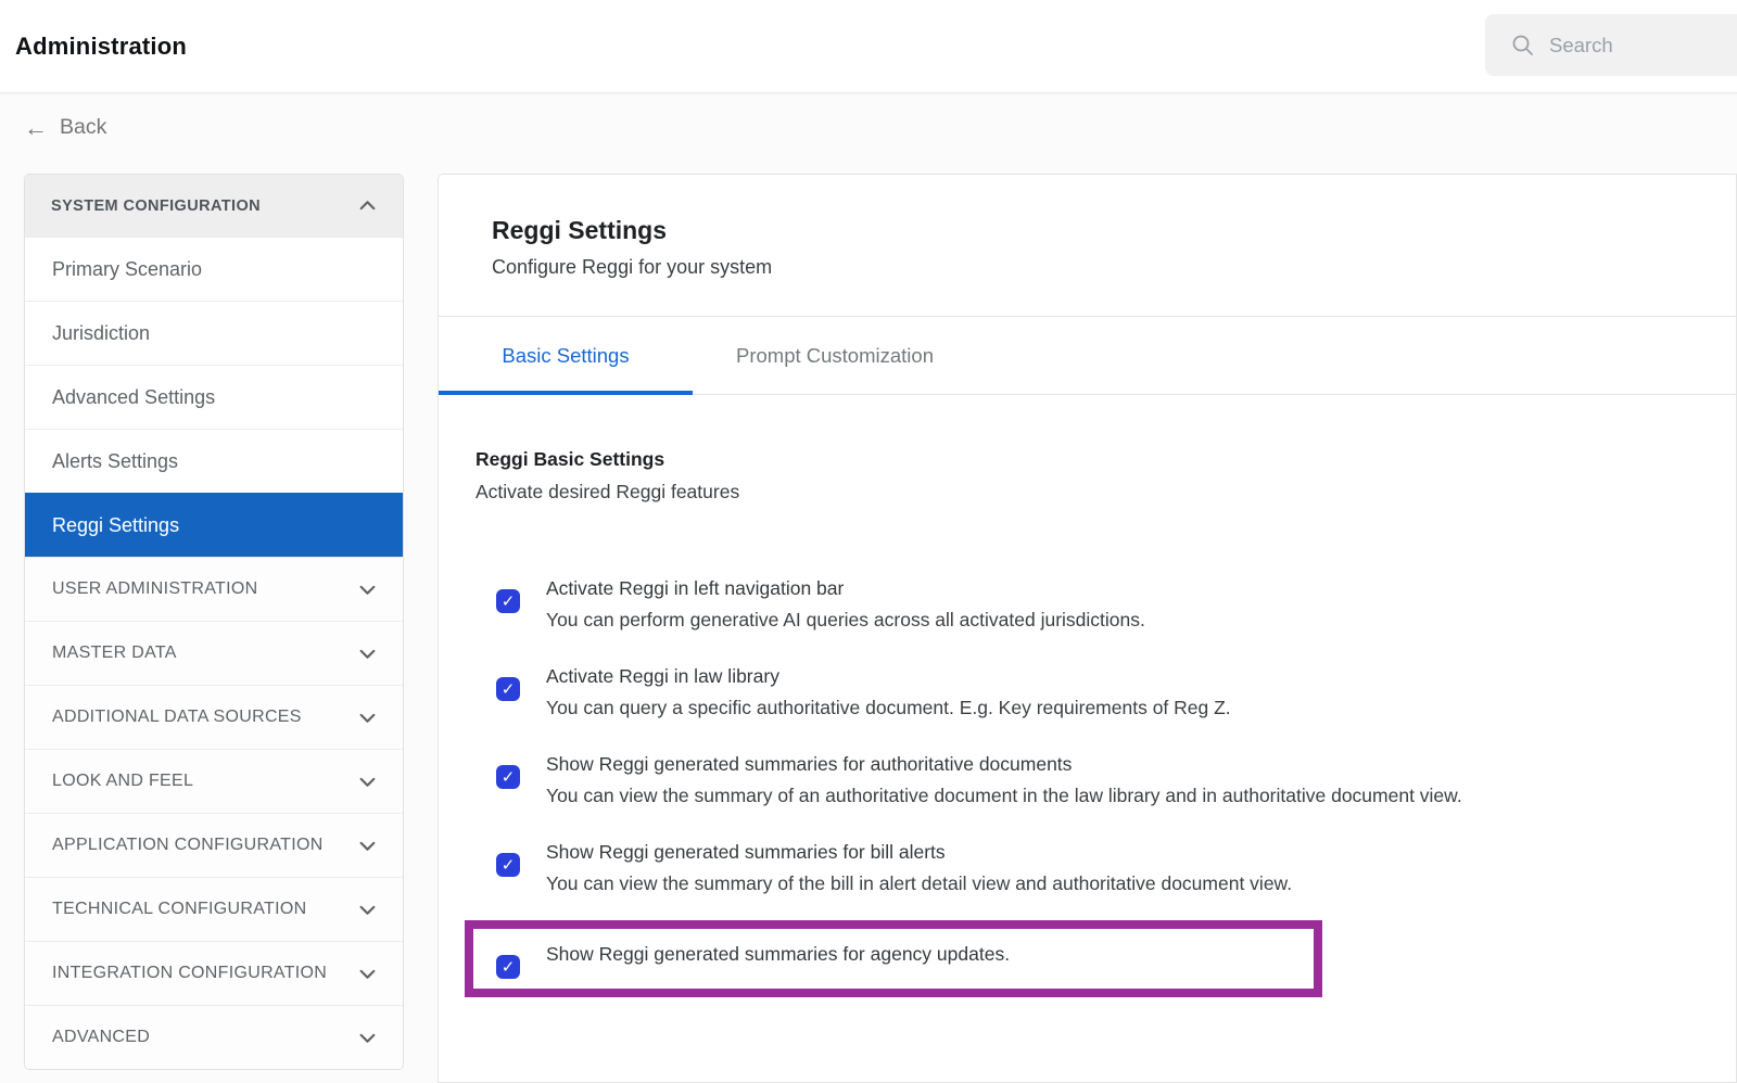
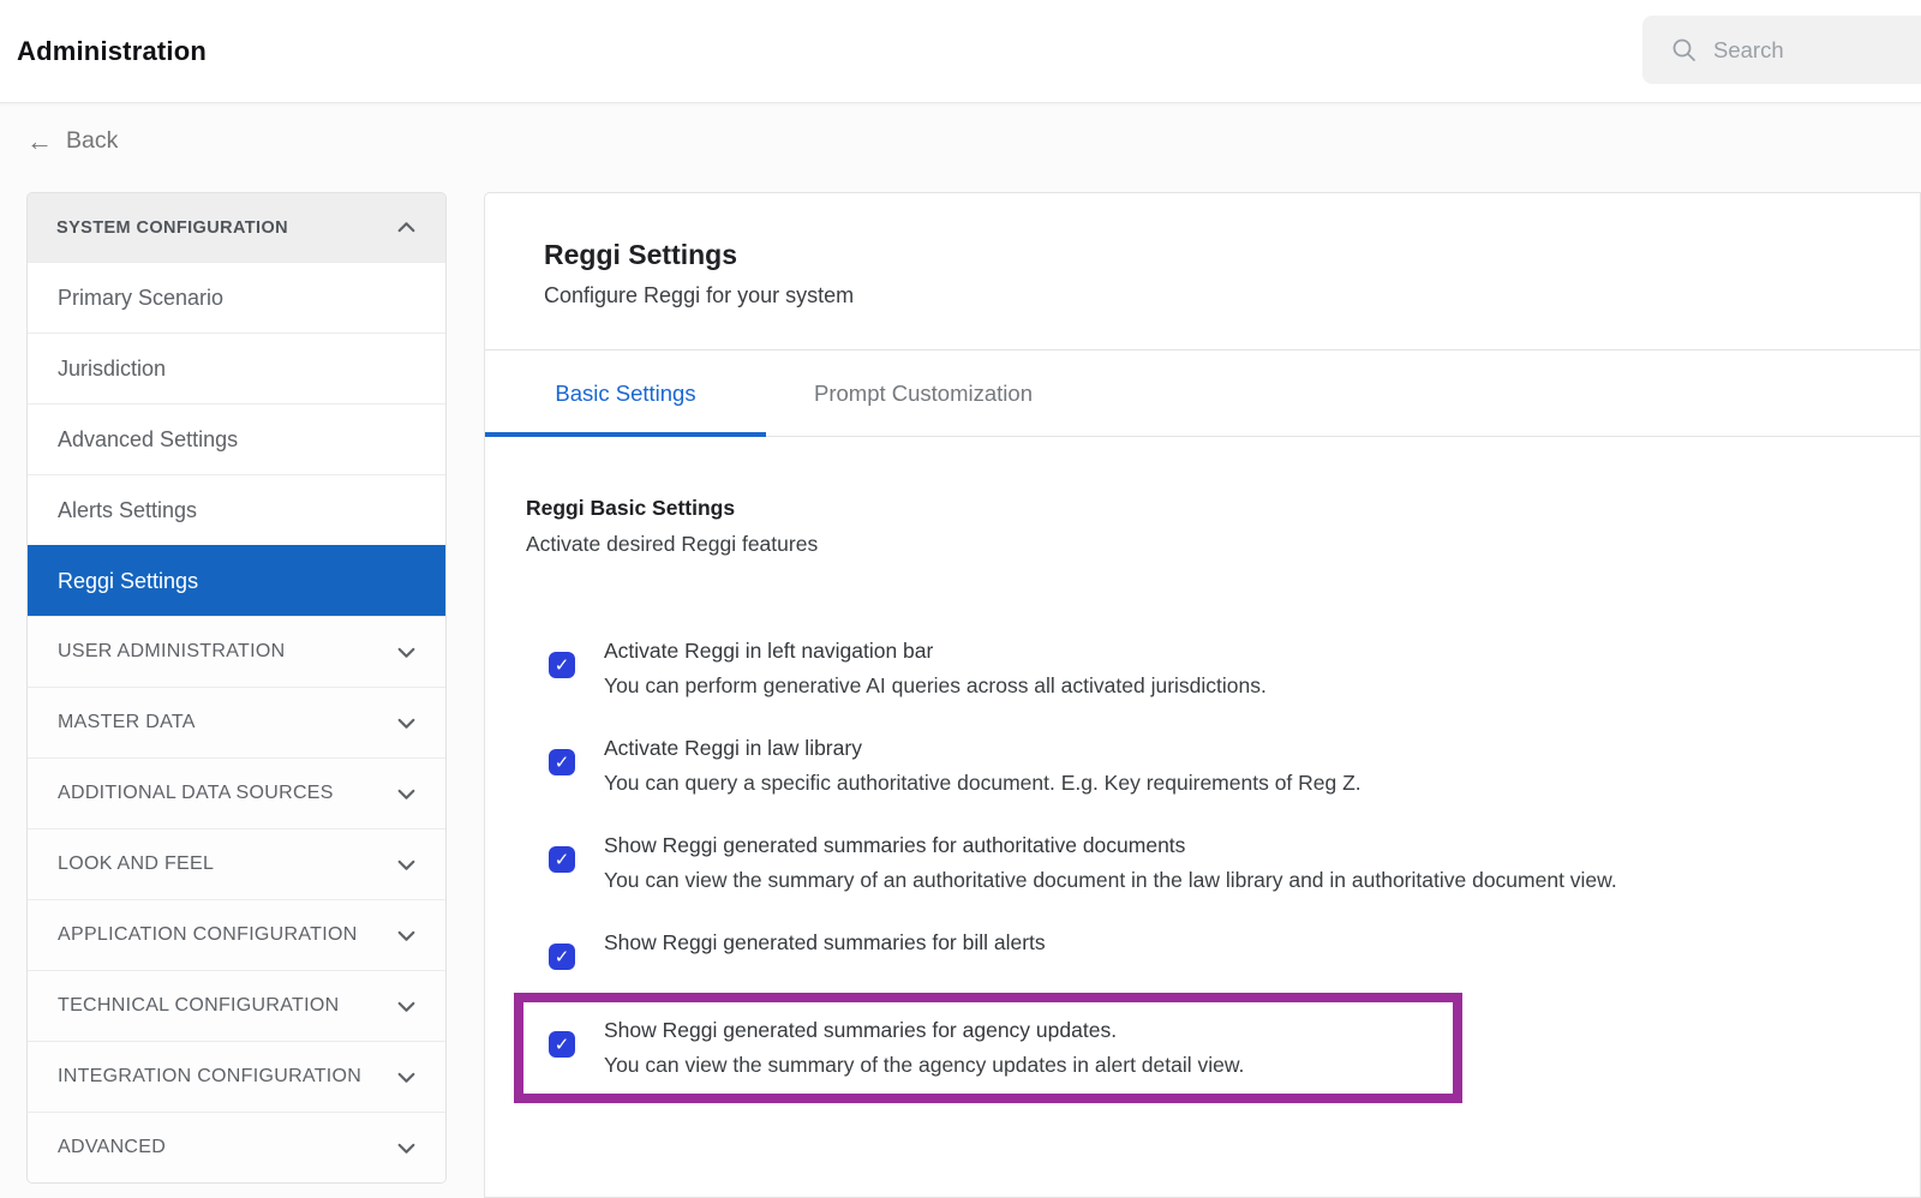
  Administration
  Search
  ←
  Back
  SYSTEM CONFIGURATION
  Primary Scenario
  Jurisdiction
  Advanced Settings
  Alerts Settings
  Reggi Settings
  USER ADMINISTRATION
  MASTER DATA
  ADDITIONAL DATA SOURCES
  LOOK AND FEEL
  APPLICATION CONFIGURATION
  TECHNICAL CONFIGURATION
  INTEGRATION CONFIGURATION
  ADVANCED
  Reggi Settings
  Configure Reggi for your system
  Basic Settings
  Prompt Customization
  Reggi Basic Settings
  Activate desired Reggi features
  Activate Reggi in left navigation bar
  You can perform generative AI queries across all activated jurisdictions.
  Activate Reggi in law library
  You can query a specific authoritative document. E.g. Key requirements of Reg Z.
  Show Reggi generated summaries for authoritative documents
  You can view the summary of an authoritative document in the law library and in authoritative document view.
  Show Reggi generated summaries for bill alerts
- You can view the summary of the bill in alert detail view and authoritative document view.
  Show Reggi generated summaries for agency updates.
+ You can view the summary of the agency updates in alert detail view.
